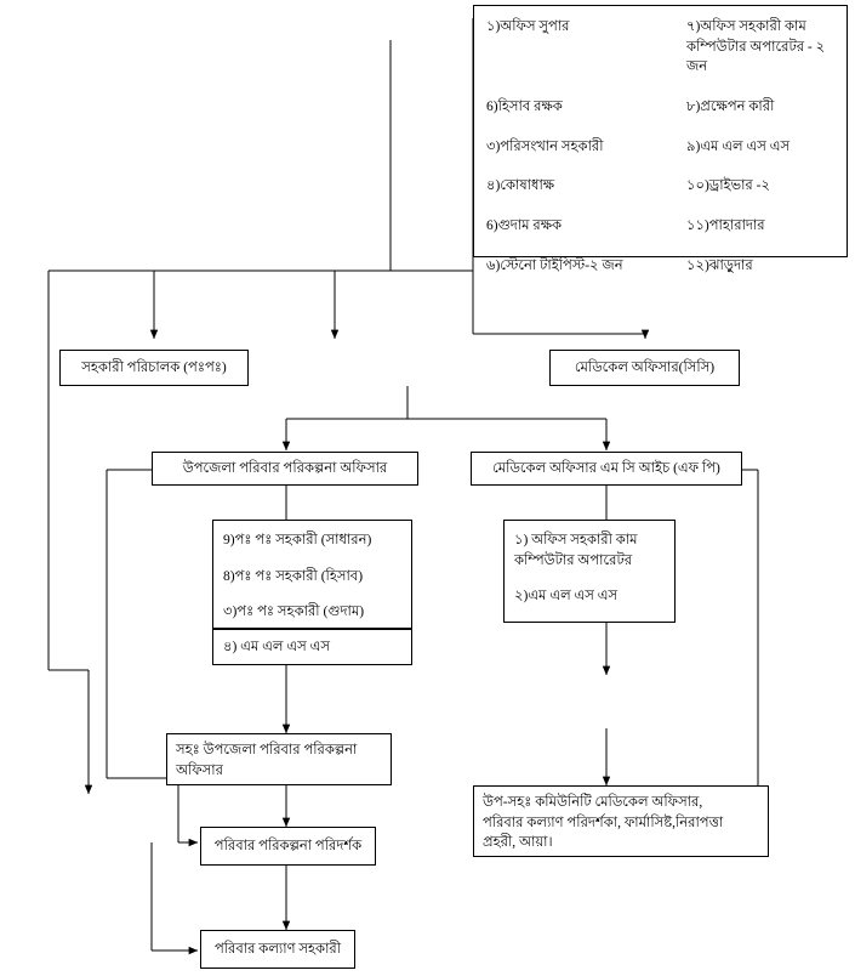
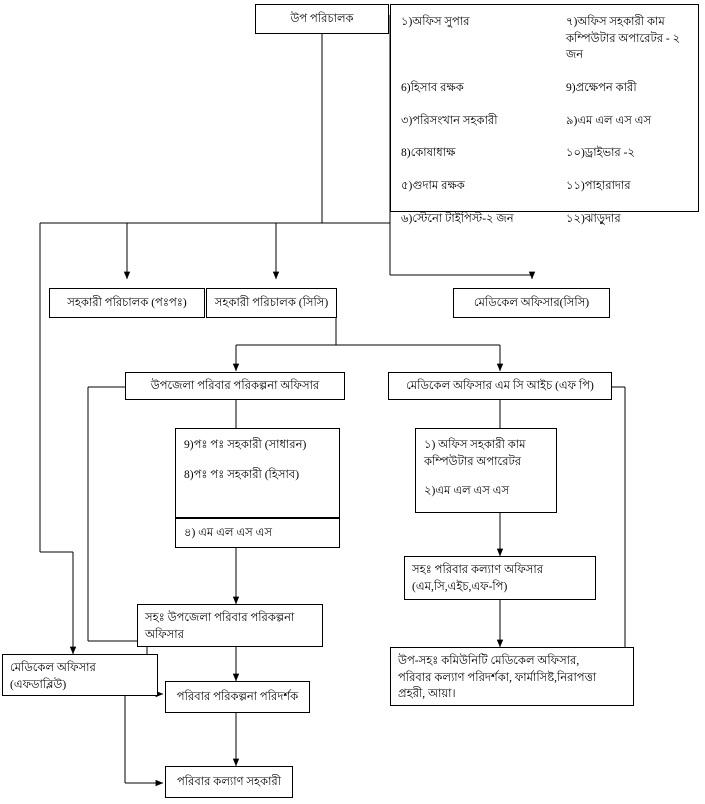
+ উপ পরিচালক
  ১)অফিস সুপার
  ৭)অফিস সহকারী কাম
  কম্পিউটার অপারেটর - ২ জন
  6)হিসাব রক্ষক
- ৮)প্রক্ষেপন কারী
+ 9)প্রক্ষেপন কারী
  ৩)পরিসংখান সহকারী
  ৯)এম এল এস এস
- ৪)কোষাধাক্ষ
+ 8)কোষাধাক্ষ
  ১০)ড্রাইভার -২
- 6)গুদাম রক্ষক
+ ৫)গুদাম রক্ষক
  ১১)পাহারাদার
  ৬)স্টেনো টাইপিস্ট-২ জন
  ১২)ঝাড়ুদার
  সহকারী পরিচালক (পঃপঃ)
+ সহকারী পরিচালক (সিসি)
  মেডিকেল অফিসার(সিসি)
  উপজেলা পরিবার পরিকল্পনা অফিসার
  মেডিকেল অফিসার এম সি আইচ (এফ পি)
  9)পঃ পঃ সহকারী (সাধারন)
  8)পঃ পঃ সহকারী (হিসাব)
- ৩)পঃ পঃ সহকারী (গুদাম)
  ৪) এম এল এস এস
  ১) অফিস সহকারী কাম
  কম্পিউটার অপারেটর
  ২)এম এল এস এস
+ সহঃ পরিবার কল্যাণ অফিসার
+ (এম,সি,এইচ,এফ-পি)
  সহঃ উপজেলা পরিবার পরিকল্পনা
  অফিসার
+ মেডিকেল অফিসার
+ (এফডাব্লিউ)
  উপ-সহঃ কমিউনিটি মেডিকেল অফিসার,
  পরিবার কল্যাণ পরিদর্শকা, ফার্মাসিষ্ট,নিরাপত্তা
  প্রহরী, আয়া।
  পরিবার পরিকল্পনা পরিদর্শক
  পরিবার কল্যাণ সহকারী
